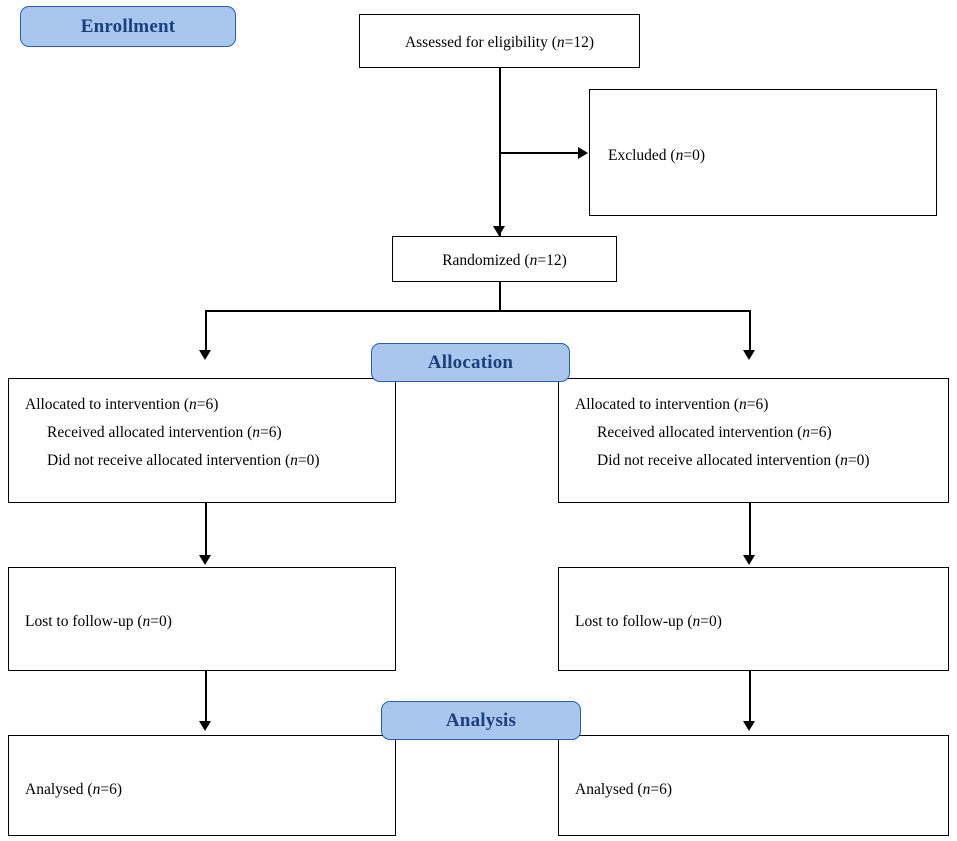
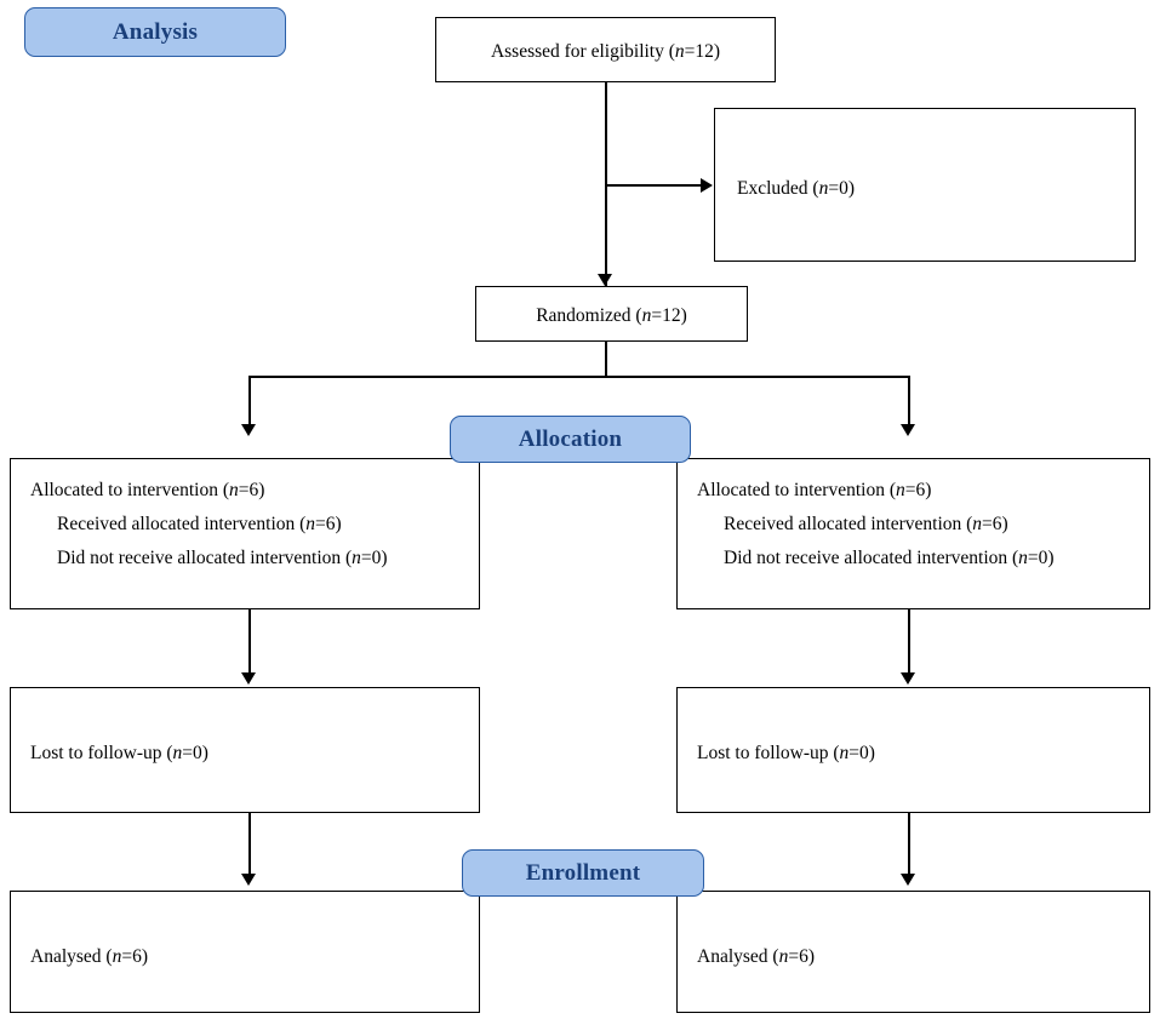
- Enrollment
+ Analysis
  Assessed for eligibility (n=12)
  Excluded (n=0)
  Randomized (n=12)
  Allocation
  Allocated to intervention (n=6)
  Received allocated intervention (n=6)
  Did not receive allocated intervention (n=0)
  Allocated to intervention (n=6)
  Received allocated intervention (n=6)
  Did not receive allocated intervention (n=0)
  Lost to follow-up (n=0)
  Lost to follow-up (n=0)
- Analysis
+ Enrollment
  Analysed (n=6)
  Analysed (n=6)
